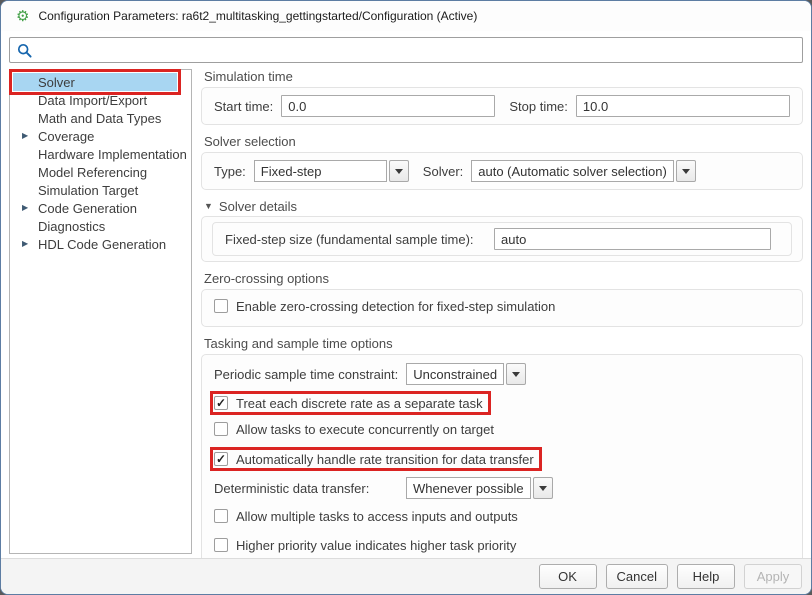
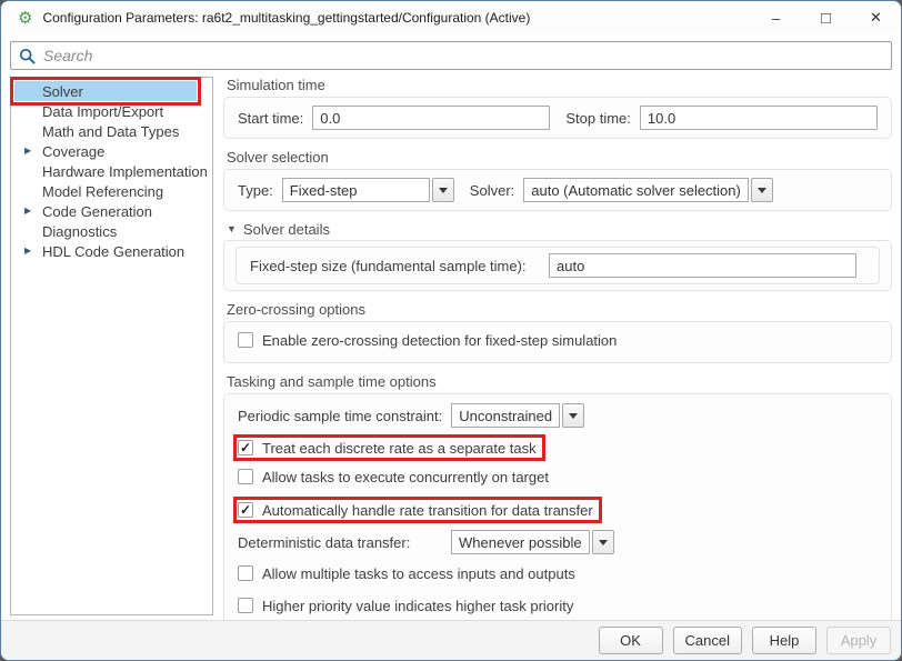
  ⚙
  Configuration Parameters: ra6t2_multitasking_gettingstarted/Configuration (Active)
+ –
+ □
+ ✕
+ Search
  Solver
  Data Import/Export
  Math and Data Types
  ▶
  Coverage
  Hardware Implementation
  Model Referencing
- Simulation Target
  ▶
  Code Generation
  Diagnostics
  ▶
  HDL Code Generation
  Simulation time
  Start time:
  0.0
  Stop time:
  10.0
  Solver selection
  Type:
  Fixed-step
  Solver:
  auto (Automatic solver selection)
  ▼
  Solver details
  Fixed-step size (fundamental sample time):
  auto
  Zero-crossing options
  Enable zero-crossing detection for fixed-step simulation
  Tasking and sample time options
  Periodic sample time constraint:
  Unconstrained
  ✓
  Treat each discrete rate as a separate task
  Allow tasks to execute concurrently on target
  ✓
  Automatically handle rate transition for data transfer
  Deterministic data transfer:
  Whenever possible
  Allow multiple tasks to access inputs and outputs
  Higher priority value indicates higher task priority
  OK
  Cancel
  Help
  Apply
